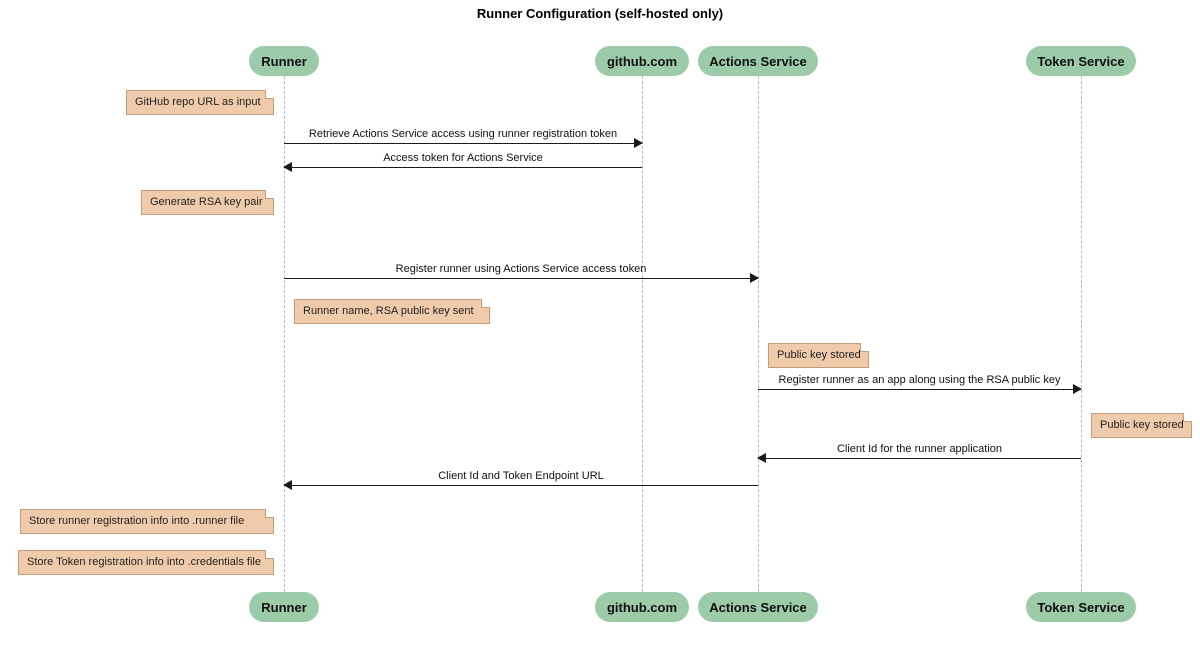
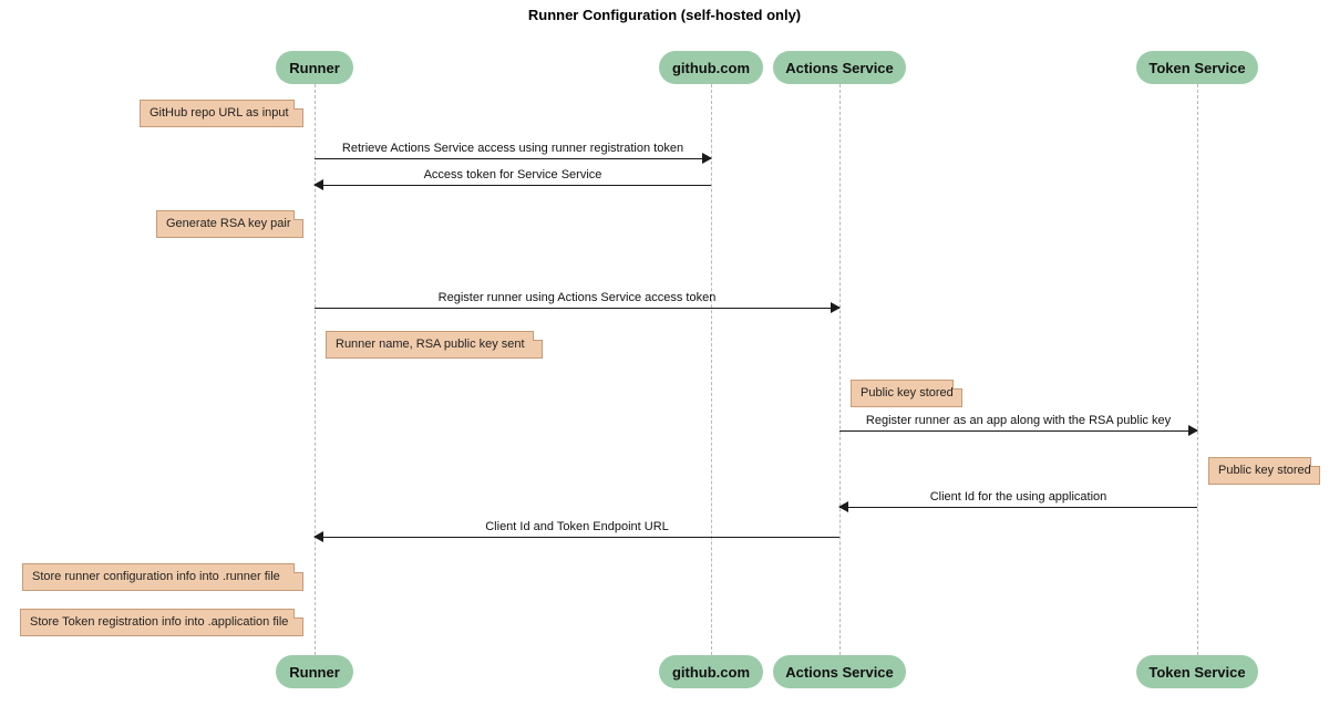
  Runner Configuration (self-hosted only)
  Runner
  github.com
  Actions Service
  Token Service
  Runner
  github.com
  Actions Service
  Token Service
  GitHub repo URL as input
  Generate RSA key pair
  Runner name, RSA public key sent
  Public key stored
  Public key stored
- Store runner registration info into .runner file
+ Store runner configuration info into .runner file
- Store Token registration info into .credentials file
+ Store Token registration info into .application file
  Retrieve Actions Service access using runner registration token
- Access token for Actions Service
+ Access token for Service Service
  Register runner using Actions Service access token
- Register runner as an app along using the RSA public key
+ Register runner as an app along with the RSA public key
- Client Id for the runner application
+ Client Id for the using application
  Client Id and Token Endpoint URL
